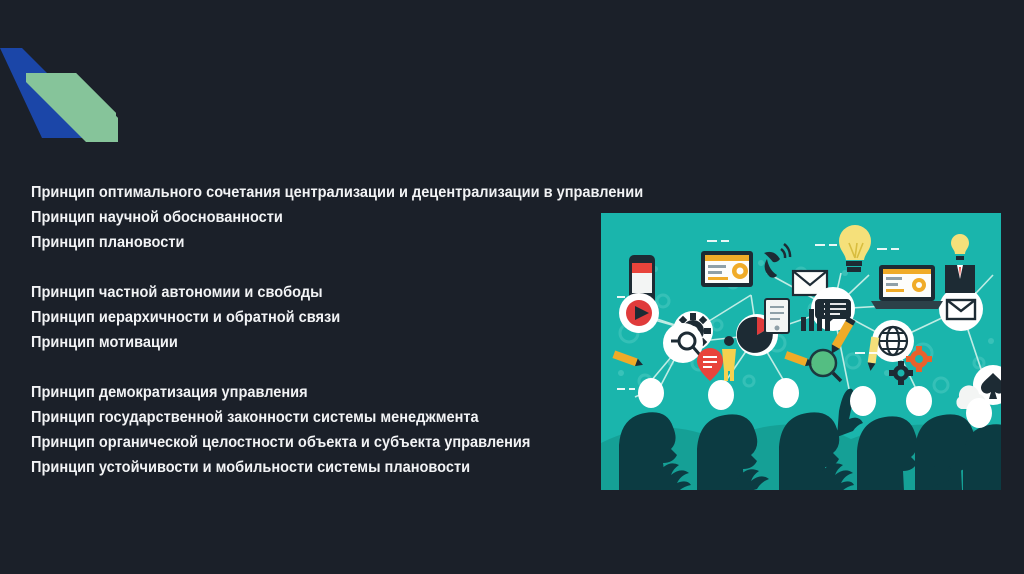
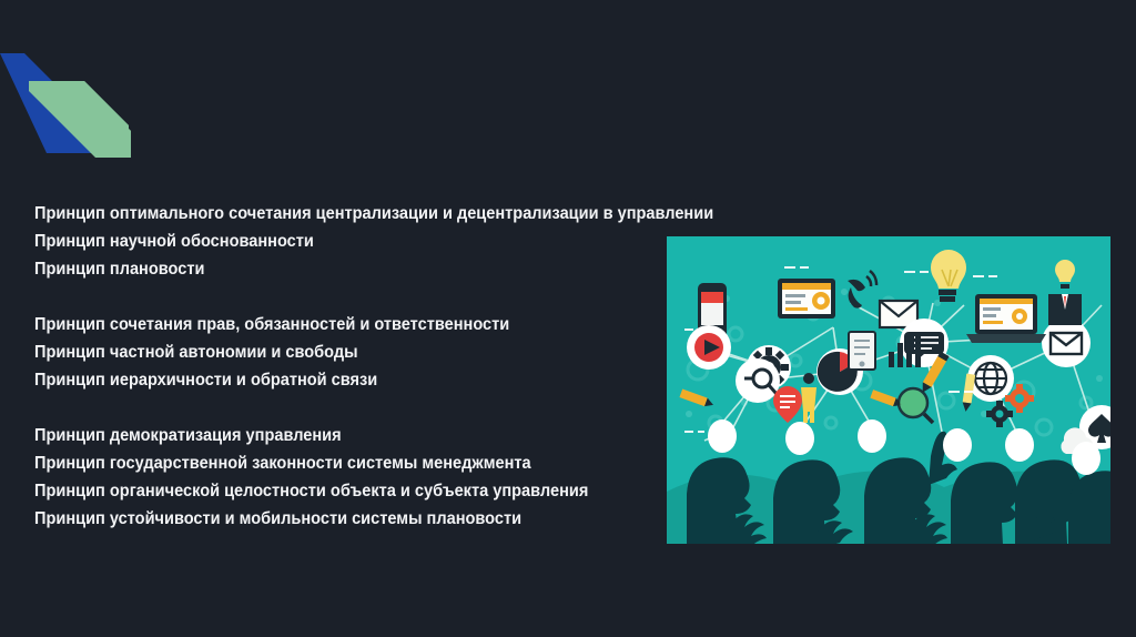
  Принцип оптимального сочетания централизации и децентрализации в управлении
  Принцип научной обоснованности
  Принцип плановости
+ Принцип сочетания прав, обязанностей и ответственности
  Принцип частной автономии и свободы
  Принцип иерархичности и обратной связи
- Принцип мотивации
  Принцип демократизация управления
  Принцип государственной законности системы менеджмента
  Принцип органической целостности объекта и субъекта управления
  Принцип устойчивости и мобильности системы плановости
